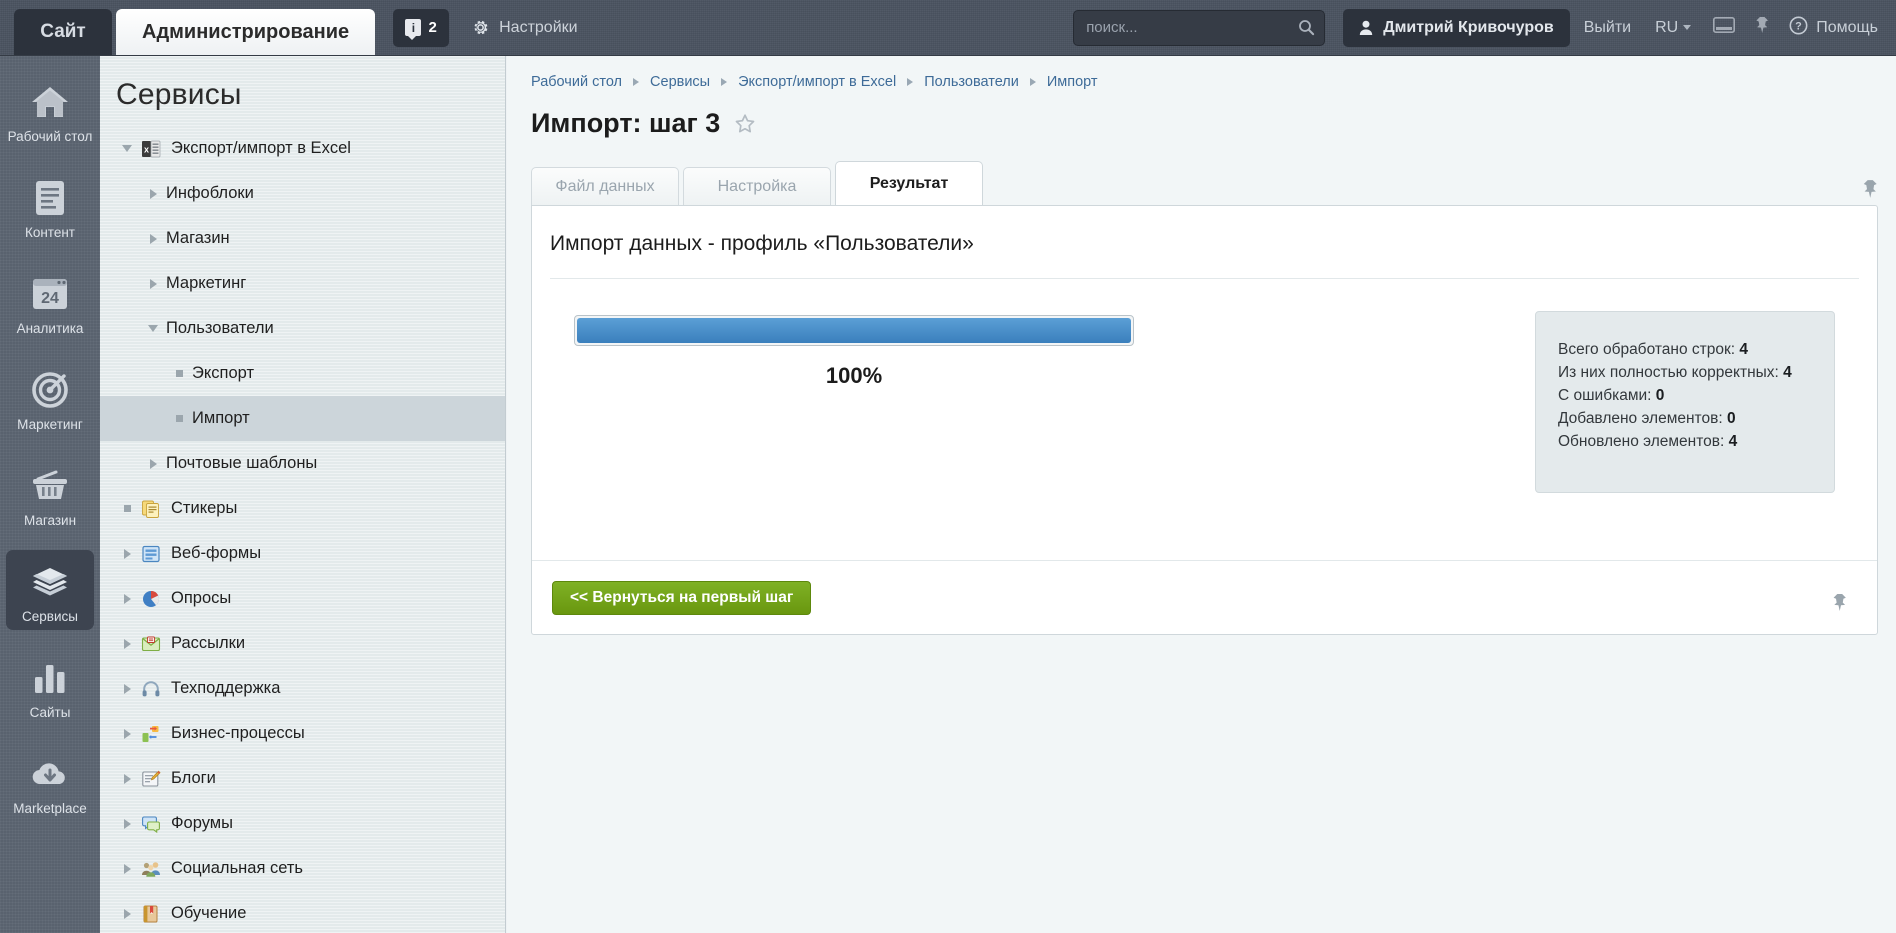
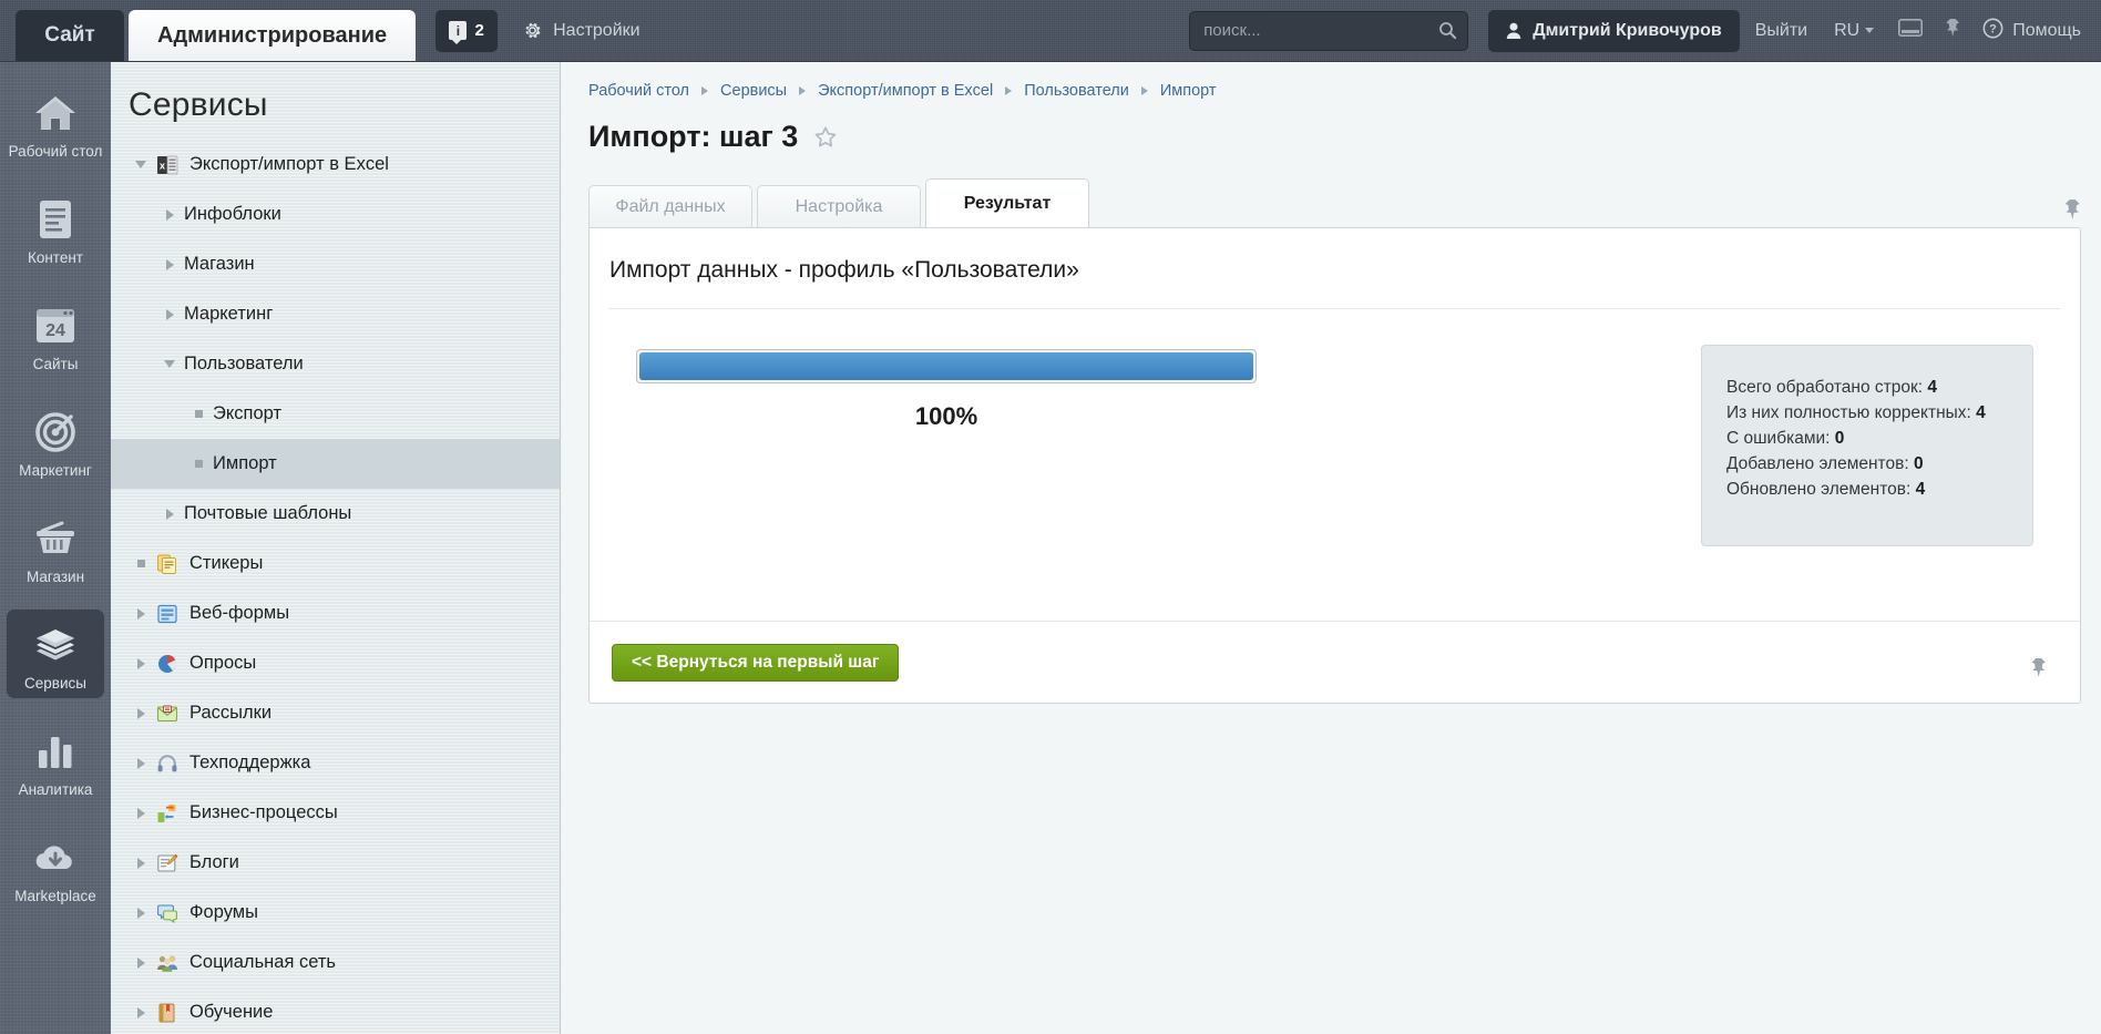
  Сайт
  Администрирование
  i
  2
  Настройки
  поиск...
  Дмитрий Кривочуров
  Выйти
  RU
  ?
  Помощь
  Рабочий стол
  Контент
  24
- Аналитика
+ Сайты
  Маркетинг
  Магазин
  Сервисы
- Сайты
+ Аналитика
  Marketplace
  Сервисы
  x
  Экспорт/импорт в Excel
  Инфоблоки
  Магазин
  Маркетинг
  Пользователи
  Экспорт
  Импорт
  Почтовые шаблоны
  Стикеры
  Веб-формы
  Опросы
  Рассылки
  Техподдержка
  Бизнес-процессы
  Блоги
  Форумы
  Социальная сеть
  Обучение
  Рабочий стол
  Сервисы
  Экспорт/импорт в Excel
  Пользователи
  Импорт
  Импорт: шаг 3
  Файл данных
  Настройка
  Результат
  Импорт данных - профиль «Пользователи»
  100%
  Всего обработано строк: 4
  Из них полностью корректных: 4
  С ошибками: 0
  Добавлено элементов: 0
  Обновлено элементов: 4
  << Вернуться на первый шаг
